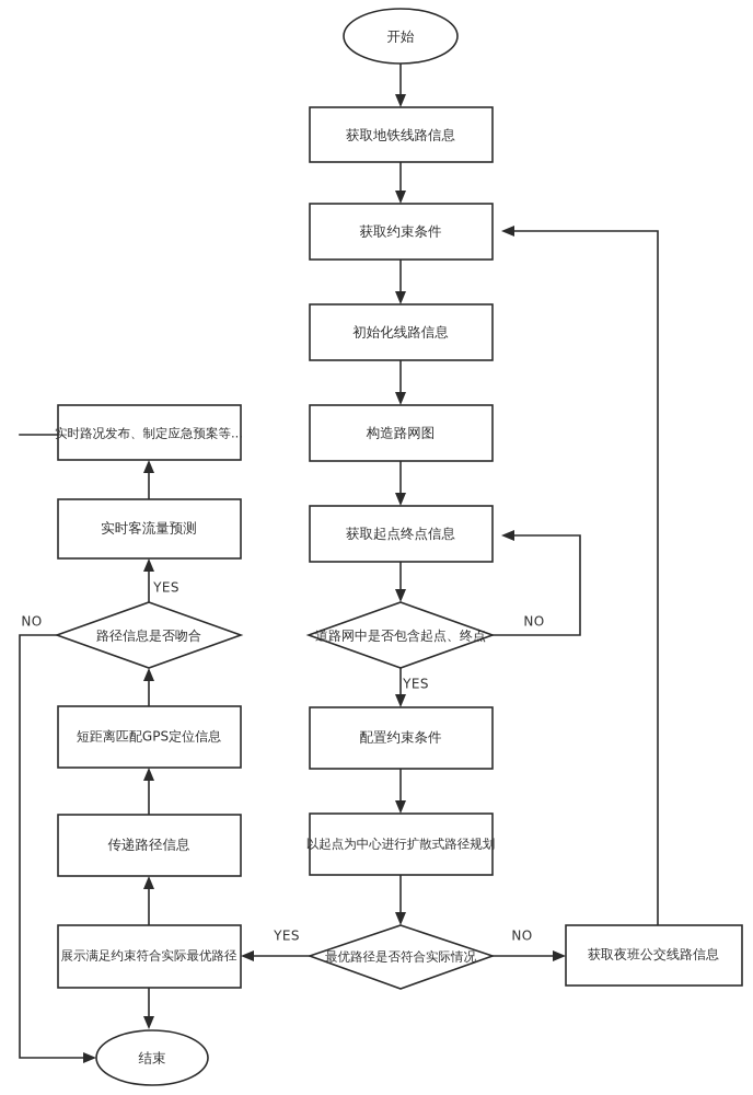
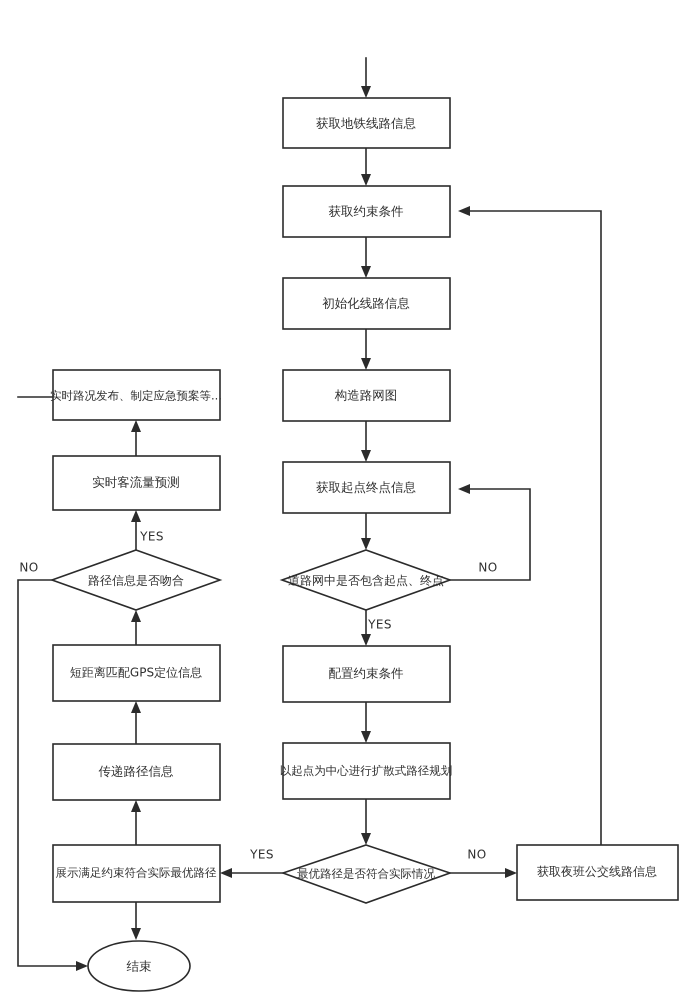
- 开始
  获取地铁线路信息
  获取约束条件
  初始化线路信息
  构造路网图
  获取起点终点信息
  道路网中是否包含起点、终点
  配置约束条件
  以起点为中心进行扩散式路径规划
  最优路径是否符合实际情况
  获取夜班公交线路信息
  展示满足约束符合实际最优路径
  传递路径信息
  短距离匹配GPS定位信息
  路径信息是否吻合
  实时客流量预测
  实时路况发布、制定应急预案等...
  结束
  YES
  NO
  YES
  NO
  YES
  NO
